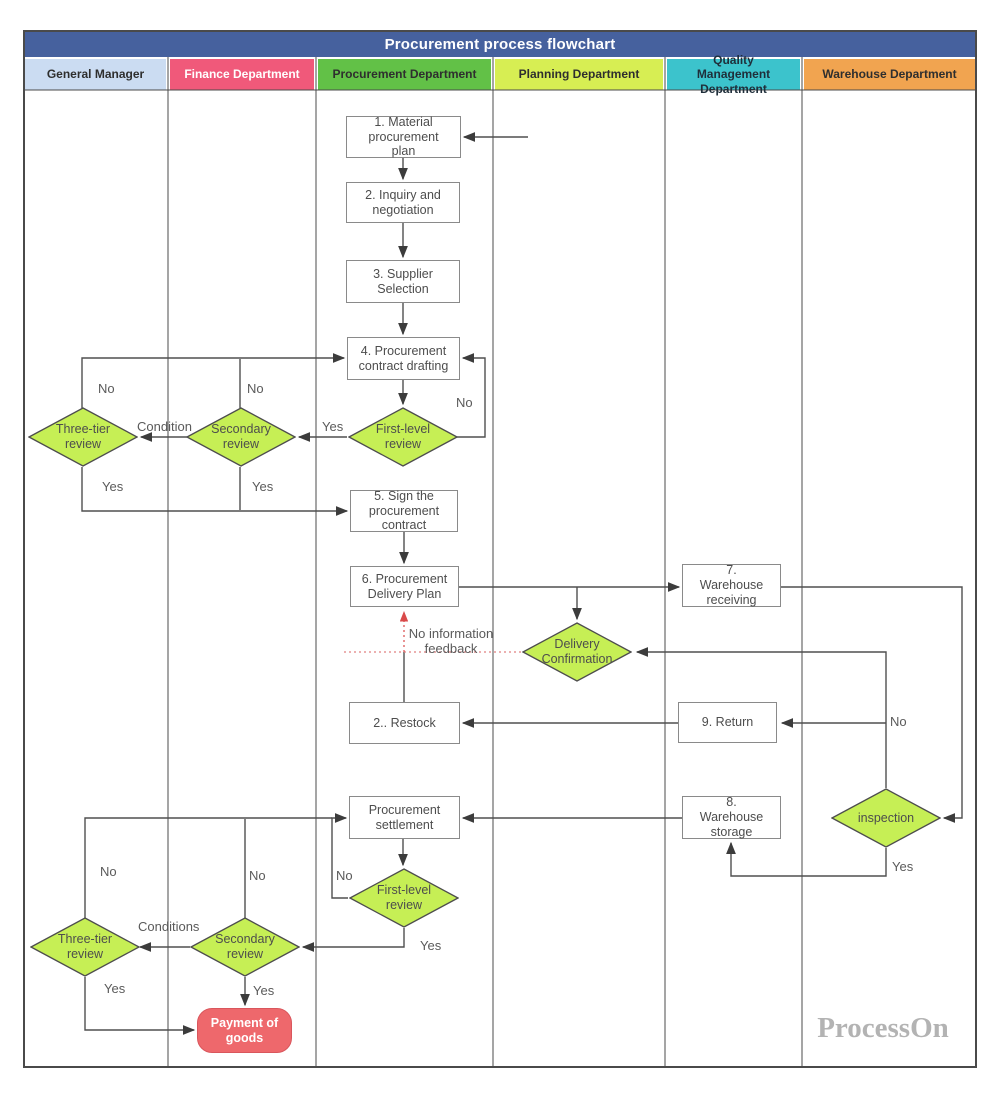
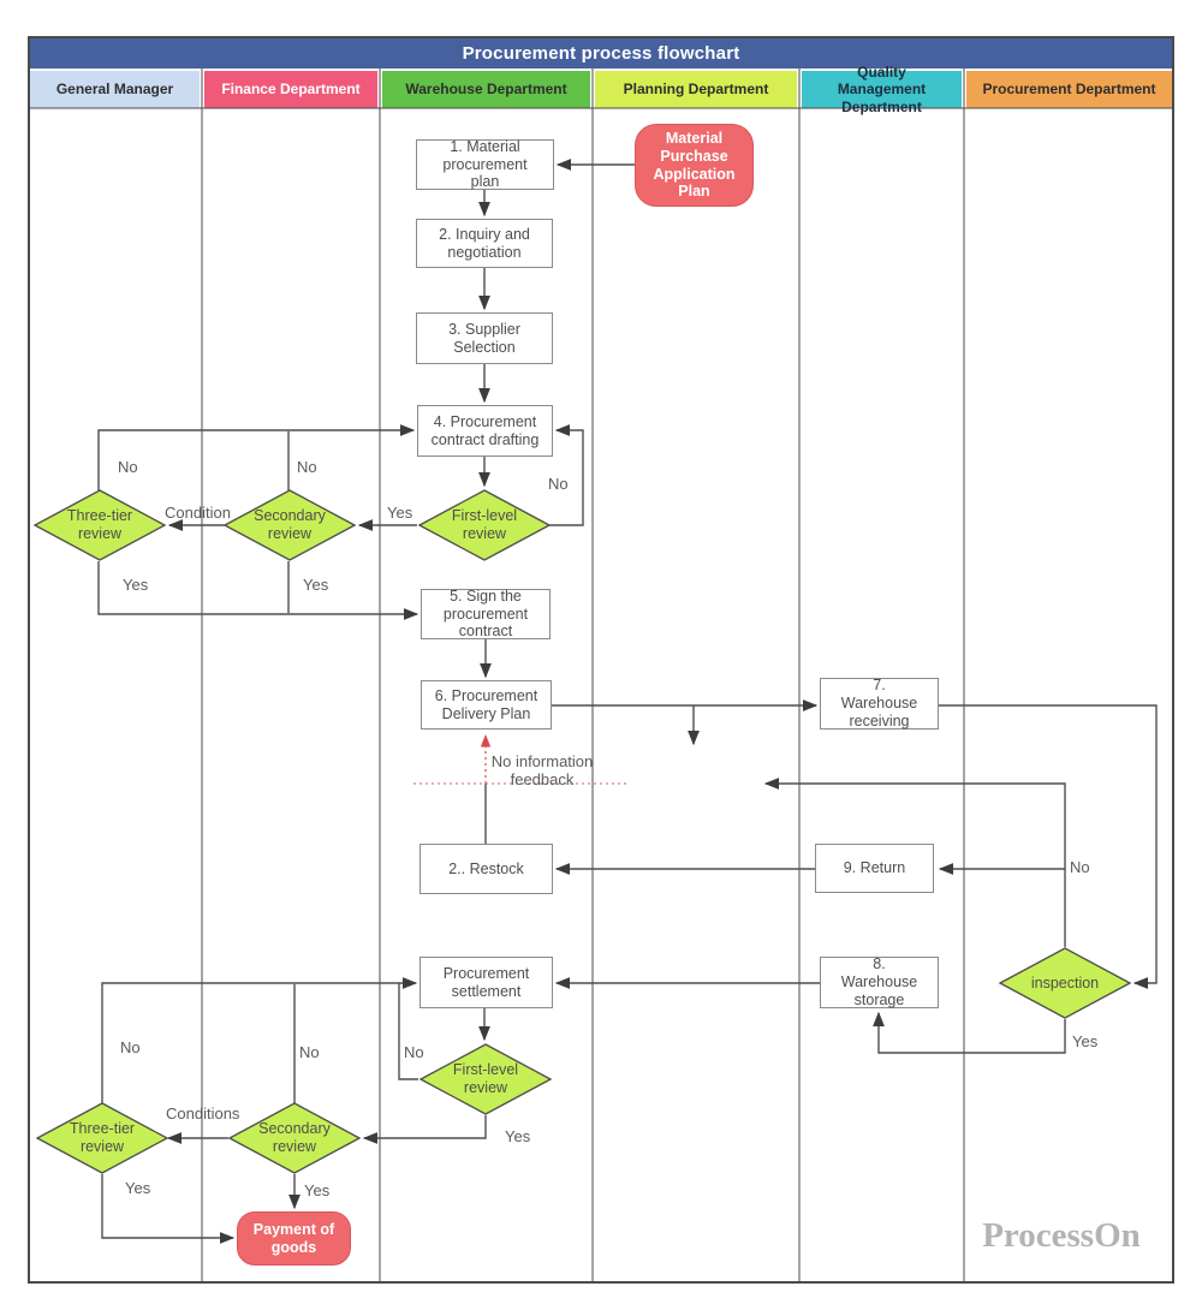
  Procurement process flowchart
  General Manager
  Finance Department
- Procurement Department
+ Warehouse Department
  Planning Department
  Quality
  Management
  Department
- Warehouse Department
+ Procurement Department
+ Material
+ Purchase
+ Application
+ Plan
  1. Material
  procurement
  plan
  2. Inquiry and
  negotiation
  3. Supplier
  Selection
  4. Procurement
  contract drafting
  First-level
  review
  Secondary
  review
  Three-tier
  review
  5. Sign the
  procurement
  contract
  6. Procurement
  Delivery Plan
  7.
  Warehouse
  receiving
- Delivery
- Confirmation
  2.. Restock
  9. Return
  inspection
  8.
  Warehouse
  storage
  Procurement
  settlement
  First-level
  review
  Secondary
  review
  Three-tier
  review
  Payment of
  goods
  No
  No
  No
  Condition
  Yes
  Yes
  Yes
  No information
  feedback
  No
  Yes
  No
  No
  No
  Conditions
  Yes
  Yes
  Yes
  ProcessOn
